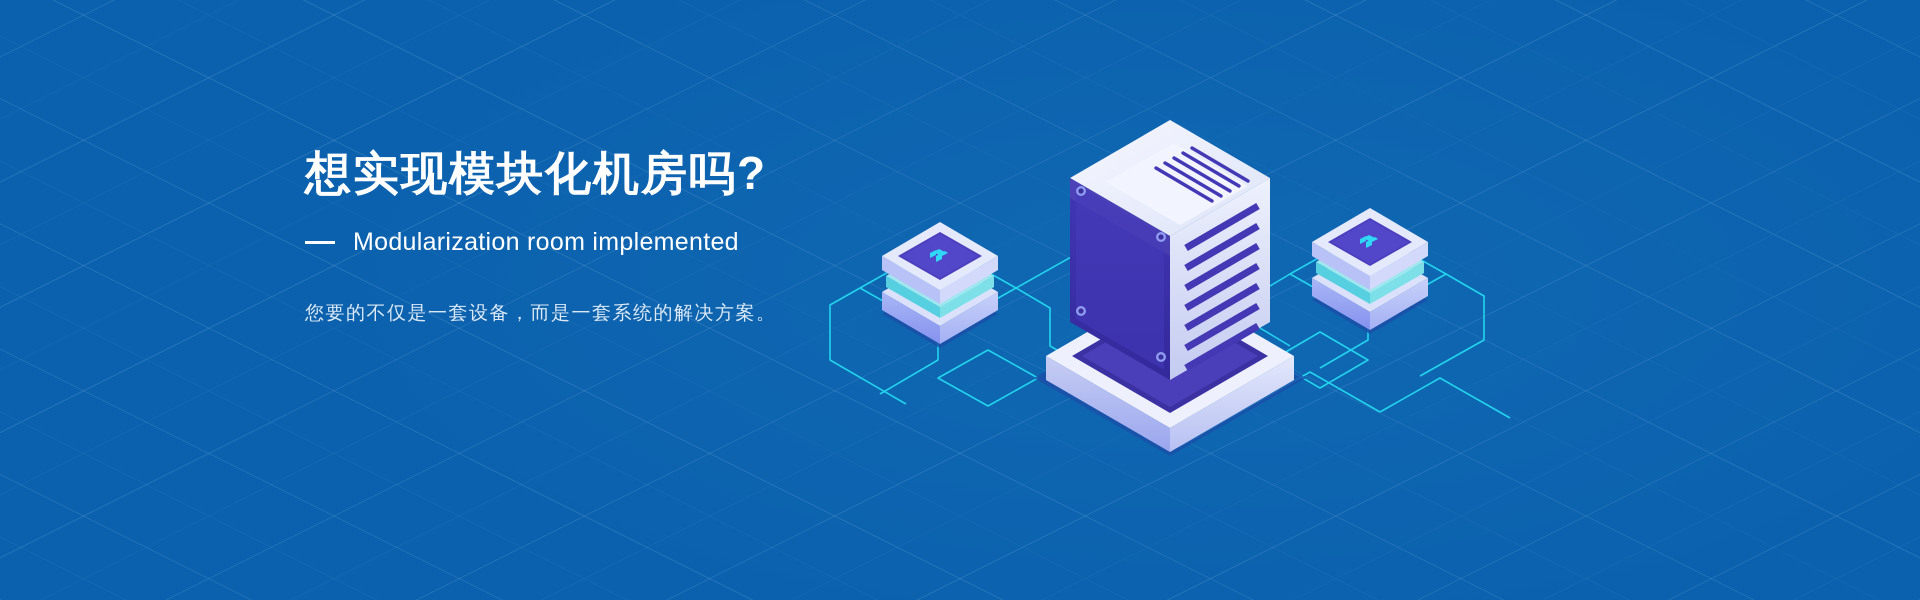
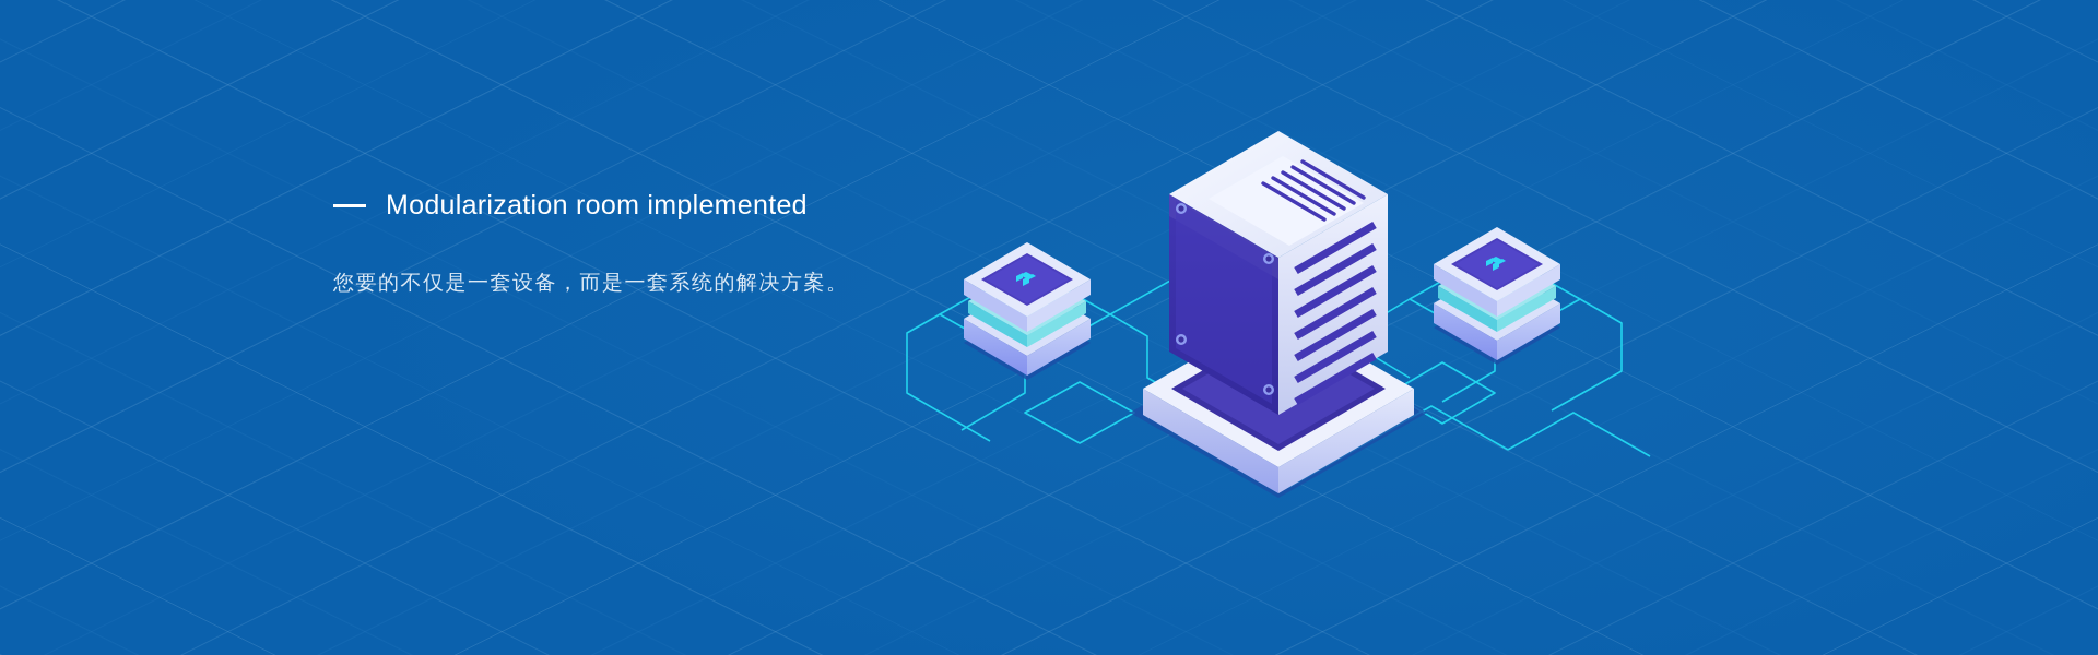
- 想实现模块化机房吗?
  Modularization room implemented
  您要的不仅是一套设备，而是一套系统的解决方案。
